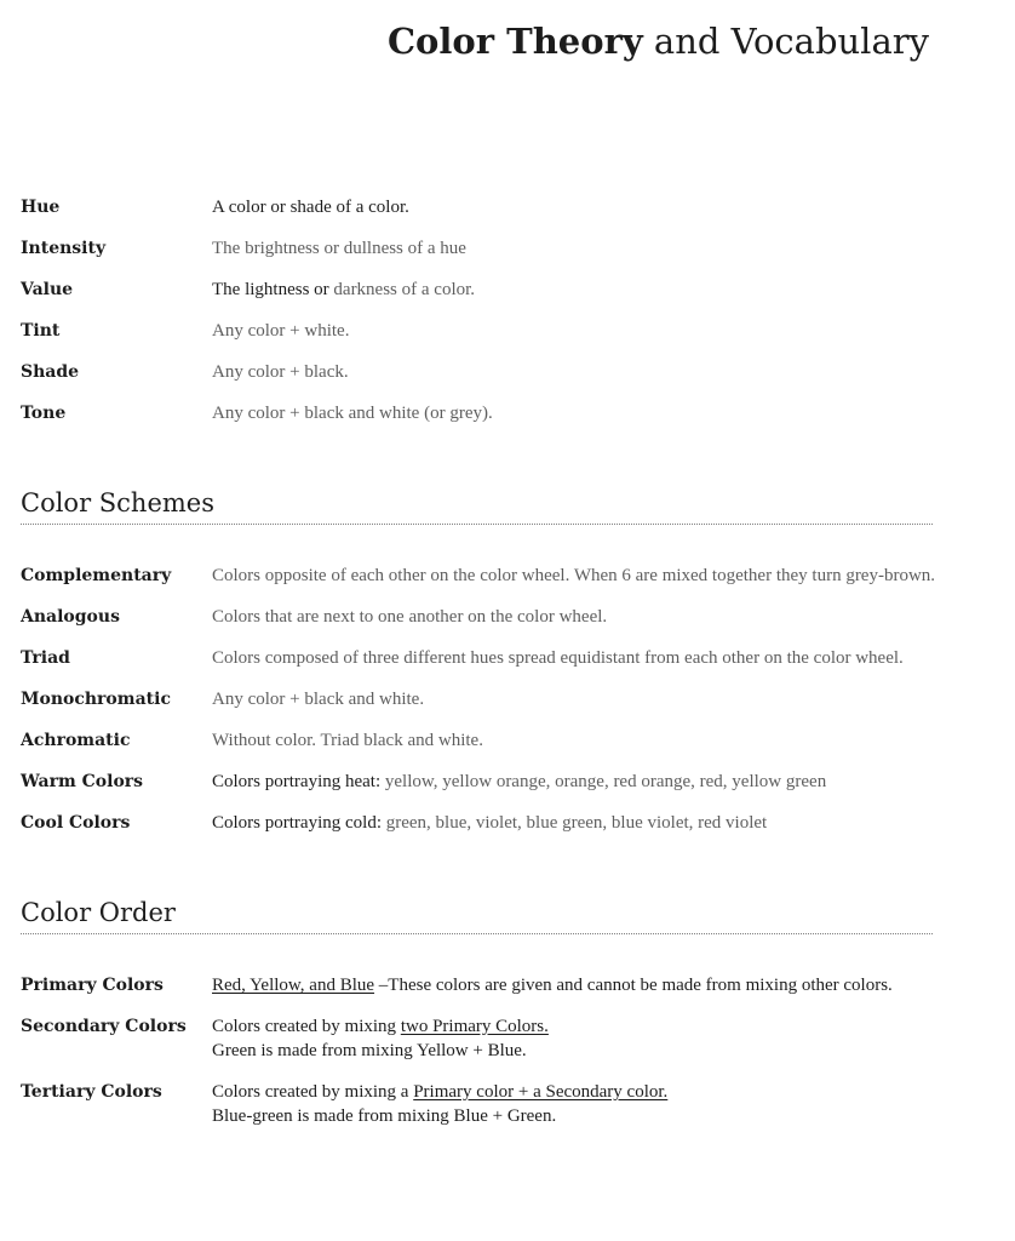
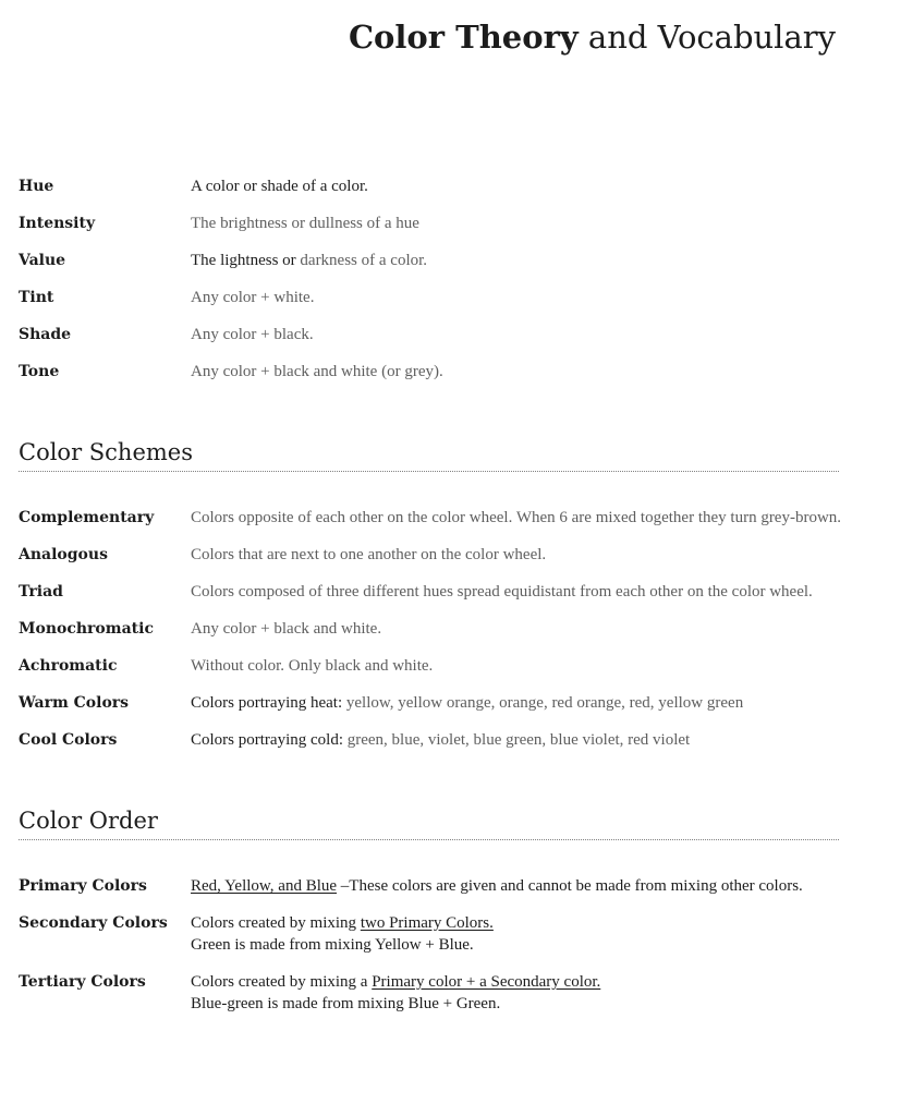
  Color Theory and Vocabulary
  Hue
  A color or shade of a color.
  Intensity
  The brightness or dullness of a hue
  Value
  The lightness or darkness of a color.
  Tint
  Any color + white.
  Shade
  Any color + black.
  Tone
  Any color + black and white (or grey).
  Color Schemes
  Complementary
  Colors opposite of each other on the color wheel. When 6 are mixed together they turn grey-brown.
  Analogous
  Colors that are next to one another on the color wheel.
  Triad
  Colors composed of three different hues spread equidistant from each other on the color wheel.
  Monochromatic
  Any color + black and white.
  Achromatic
- Without color. Triad black and white.
+ Without color. Only black and white.
  Warm Colors
  Colors portraying heat: yellow, yellow orange, orange, red orange, red, yellow green
  Cool Colors
  Colors portraying cold: green, blue, violet, blue green, blue violet, red violet
  Color Order
  Primary Colors
  Red, Yellow, and Blue –These colors are given and cannot be made from mixing other colors.
  Secondary Colors
  Colors created by mixing two Primary Colors.
  Green is made from mixing Yellow + Blue.
  Tertiary Colors
  Colors created by mixing a Primary color + a Secondary color.
  Blue-green is made from mixing Blue + Green.
